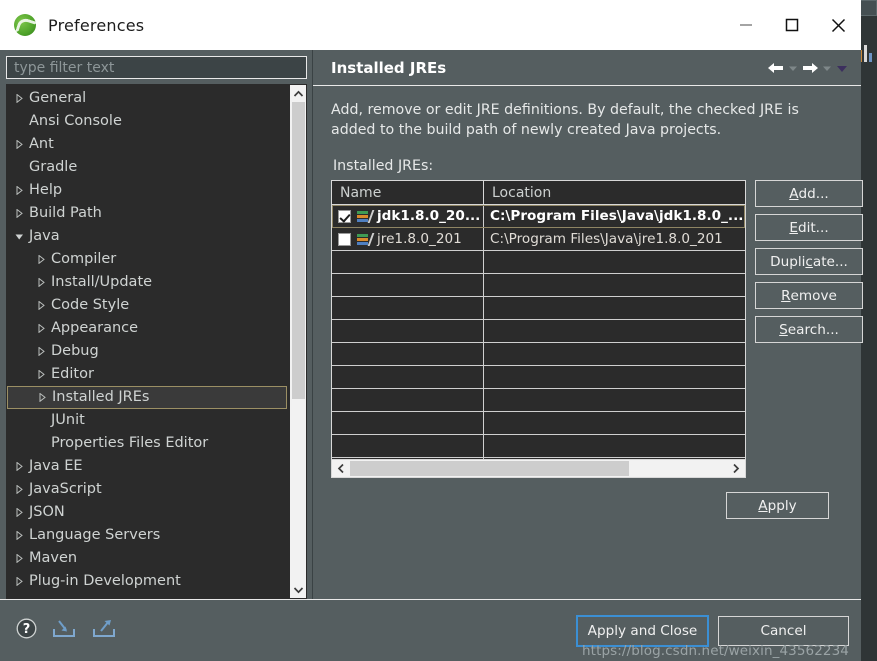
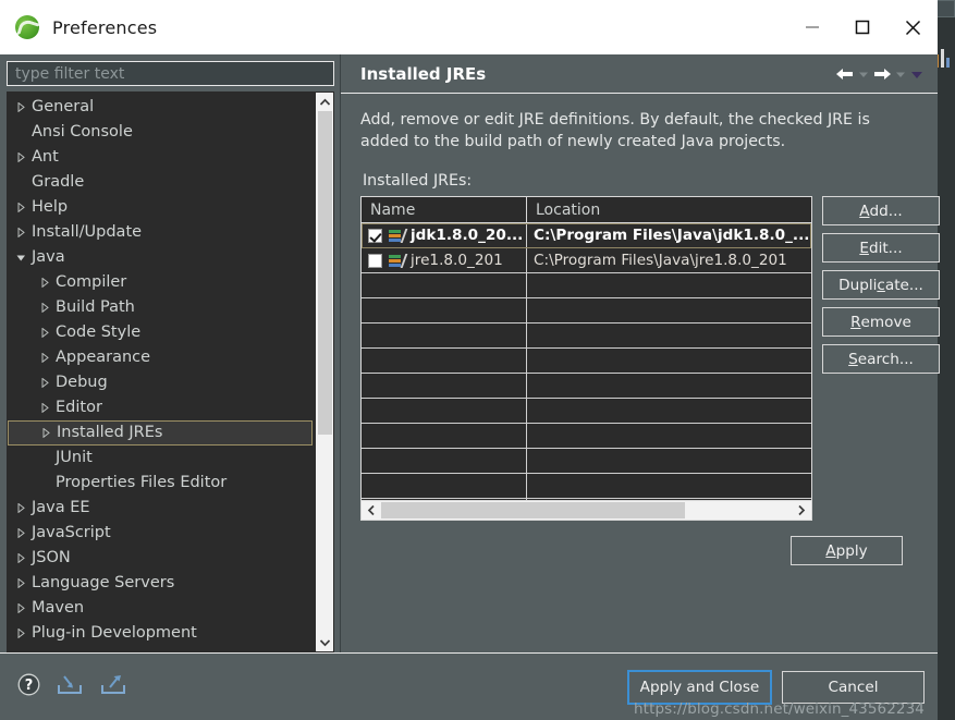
  Preferences
  type filter text
  General
  Ansi Console
  Ant
  Gradle
  Help
- Build Path
+ Install/Update
  Java
  Compiler
- Install/Update
+ Build Path
  Code Style
  Appearance
  Debug
  Editor
  Installed JREs
  JUnit
  Properties Files Editor
  Java EE
  JavaScript
  JSON
  Language Servers
  Maven
  Plug-in Development
  Installed JREs
  Add, remove or edit JRE definitions. By default, the checked JRE is added to the build path of newly created Java projects.
  Installed JREs:
  Name
  Location
  jdk1.8.0_20...
  C:\Program Files\Java\jdk1.8.0_...
  jre1.8.0_201
  C:\Program Files\Java\jre1.8.0_201
  A
  dd...
  E
  dit...
  Dupli
  c
  ate...
  R
  emove
  S
  earch...
  A
  pply
  ?
  Apply and Close
  Cancel
  https://blog.csdn.net/weixin_43562234
